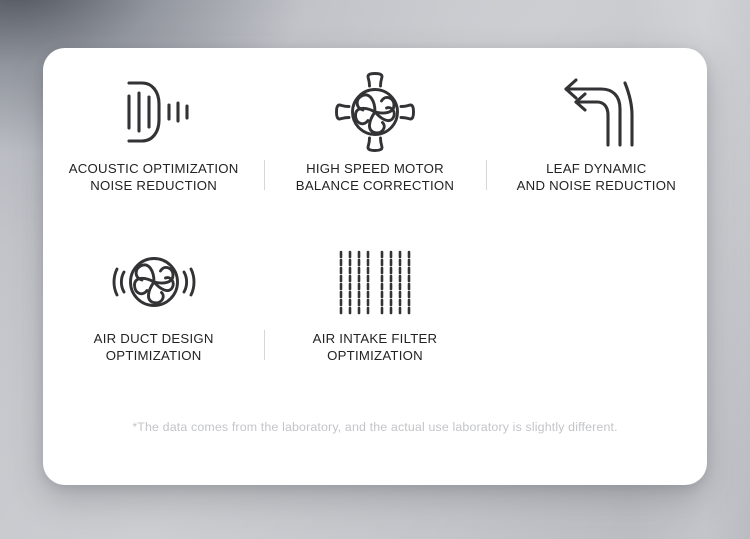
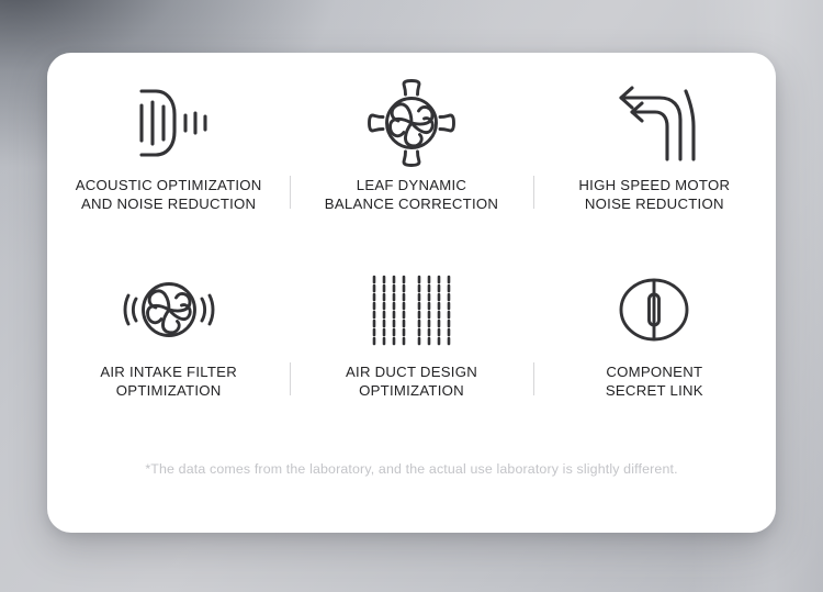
  ACOUSTIC OPTIMIZATION
- NOISE REDUCTION
+ AND NOISE REDUCTION
- HIGH SPEED MOTOR
+ LEAF DYNAMIC
  BALANCE CORRECTION
- LEAF DYNAMIC
+ HIGH SPEED MOTOR
- AND NOISE REDUCTION
+ NOISE REDUCTION
- AIR DUCT DESIGN
+ AIR INTAKE FILTER
  OPTIMIZATION
- AIR INTAKE FILTER
+ AIR DUCT DESIGN
  OPTIMIZATION
+ COMPONENT
+ SECRET LINK
  *The data comes from the laboratory, and the actual use laboratory is slightly different.
